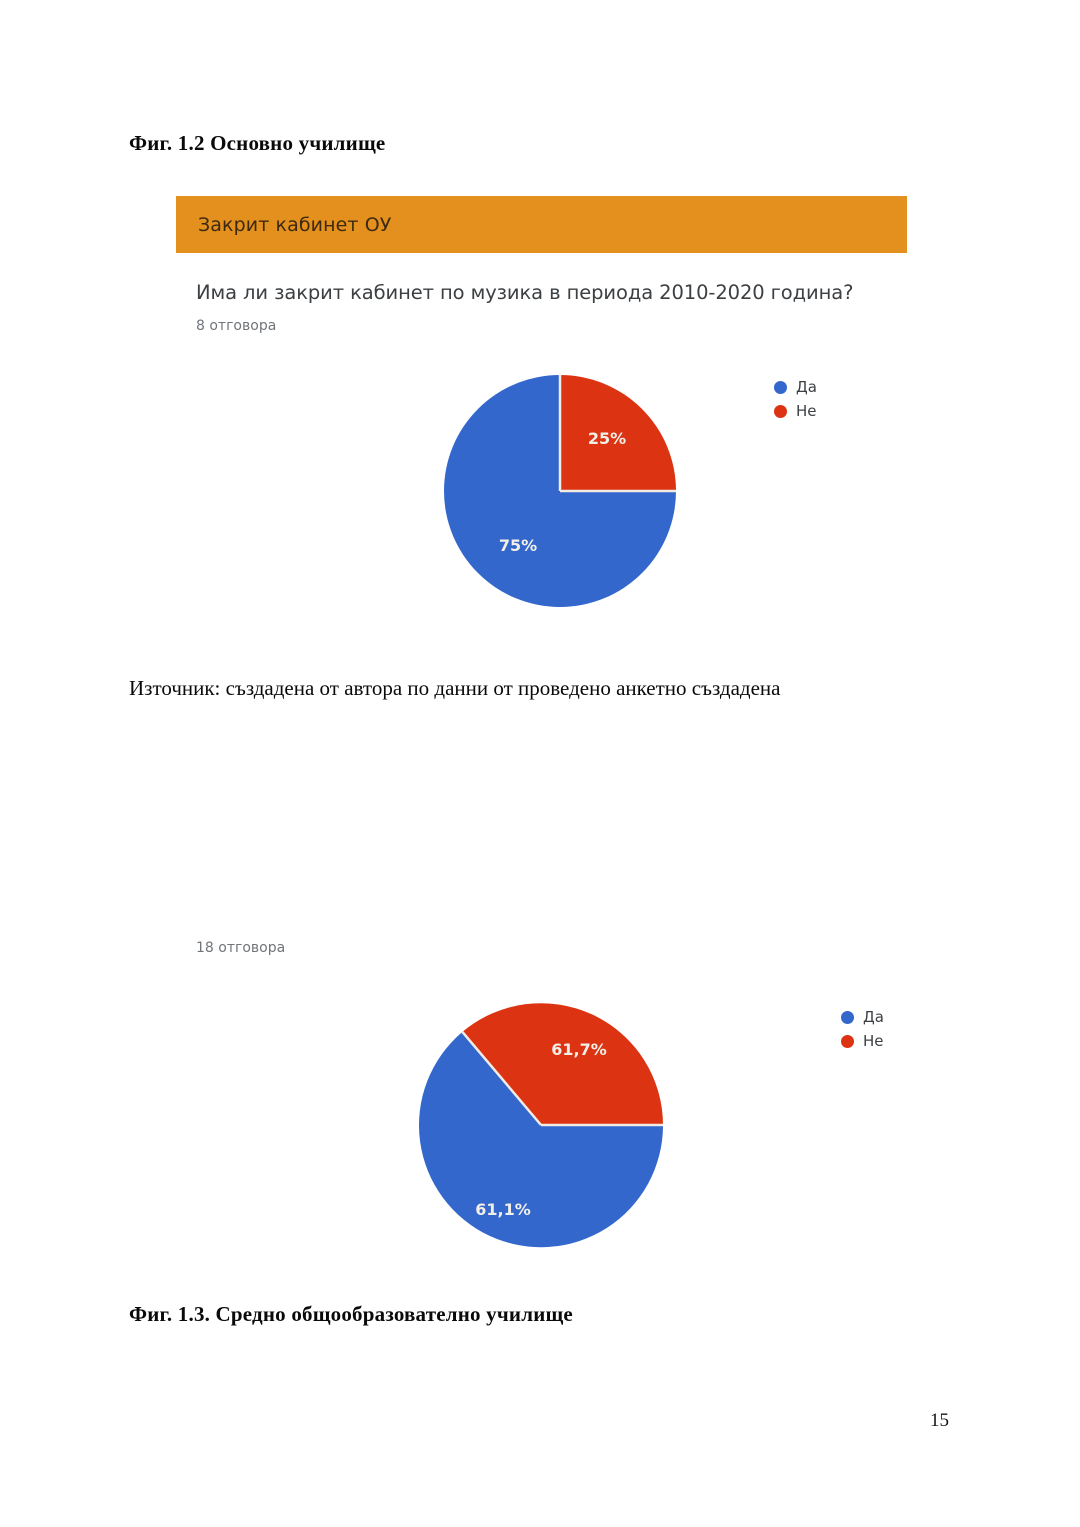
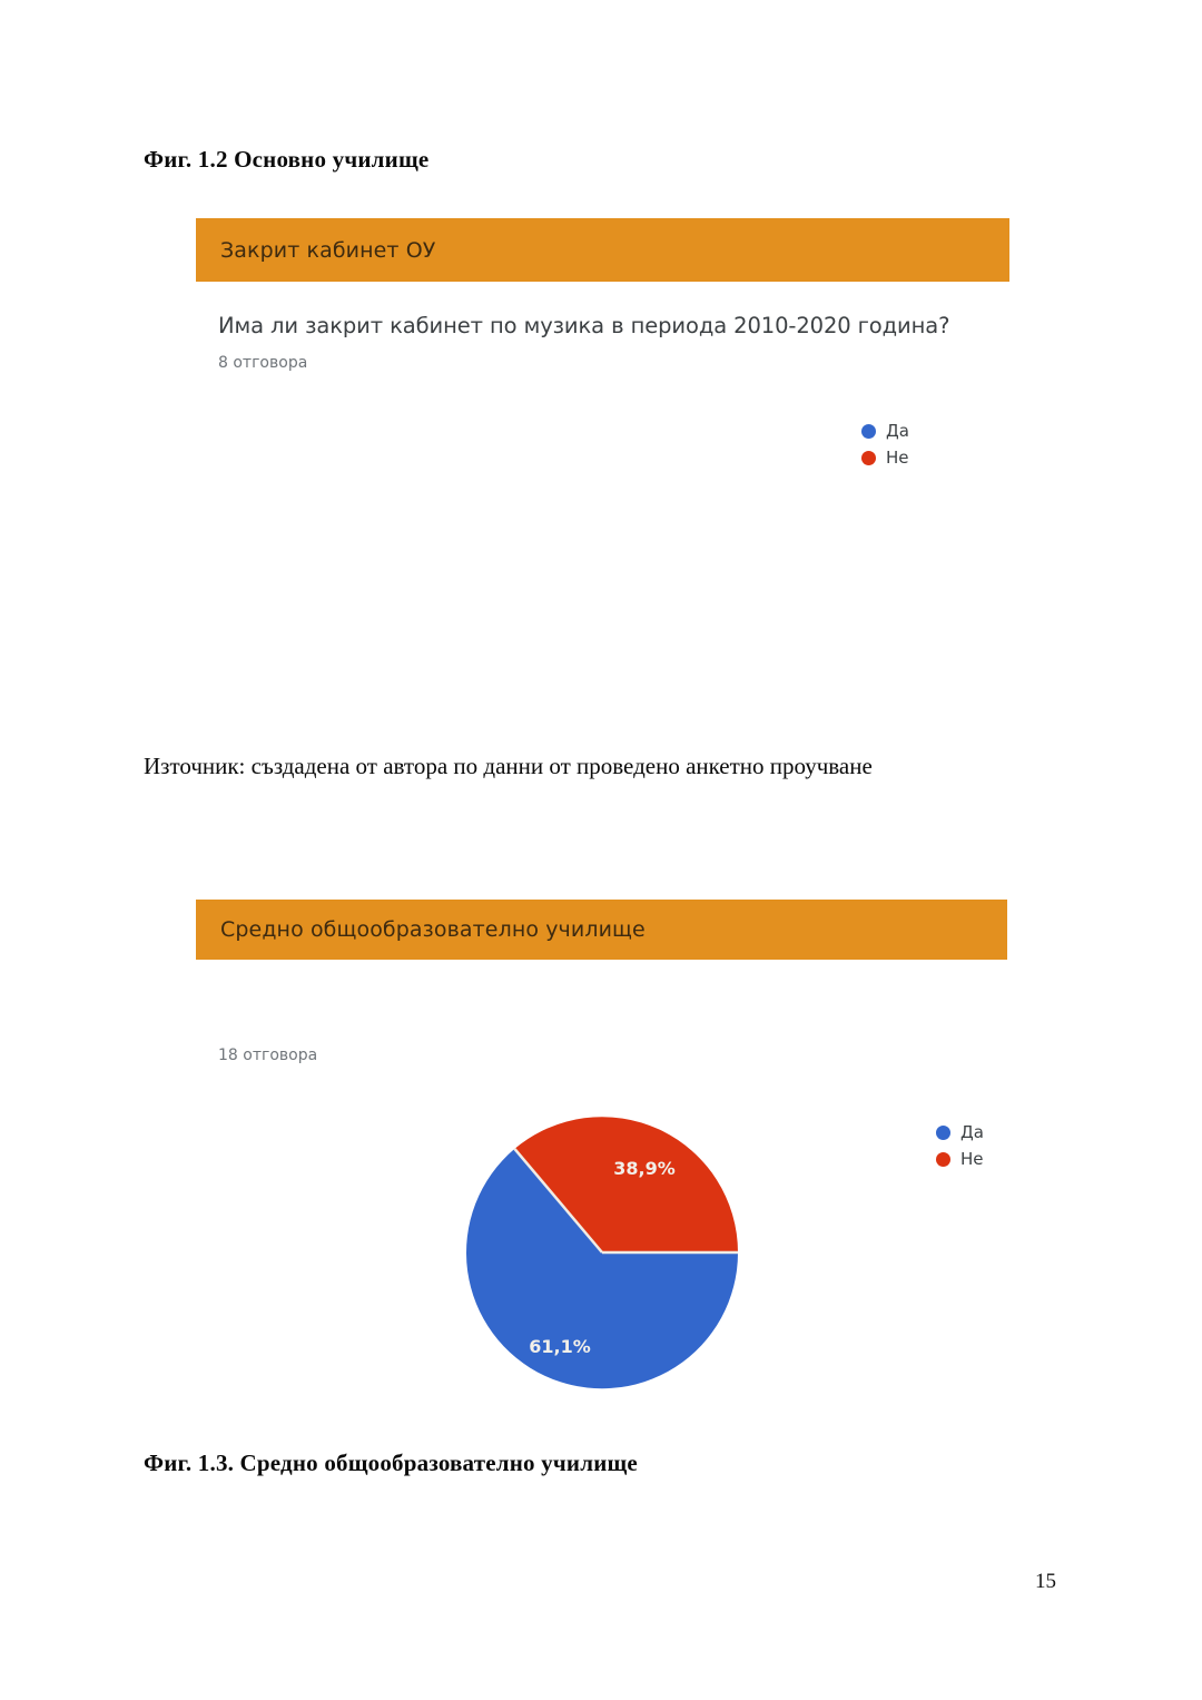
  Фиг. 1.2 Основно училище
  Закрит кабинет ОУ
  Има ли закрит кабинет по музика в периода 2010-2020 година?
  8 отговора
- 25%
- 75%
  Да
  Не
- Източник: създадена от автора по данни от проведено анкетно създадена
+ Източник: създадена от автора по данни от проведено анкетно проучване
+ Средно общообразователно училище
  18 отговора
- 61,7%
+ 38,9%
  61,1%
  Да
  Не
  Фиг. 1.3. Средно общообразователно училище
  15
